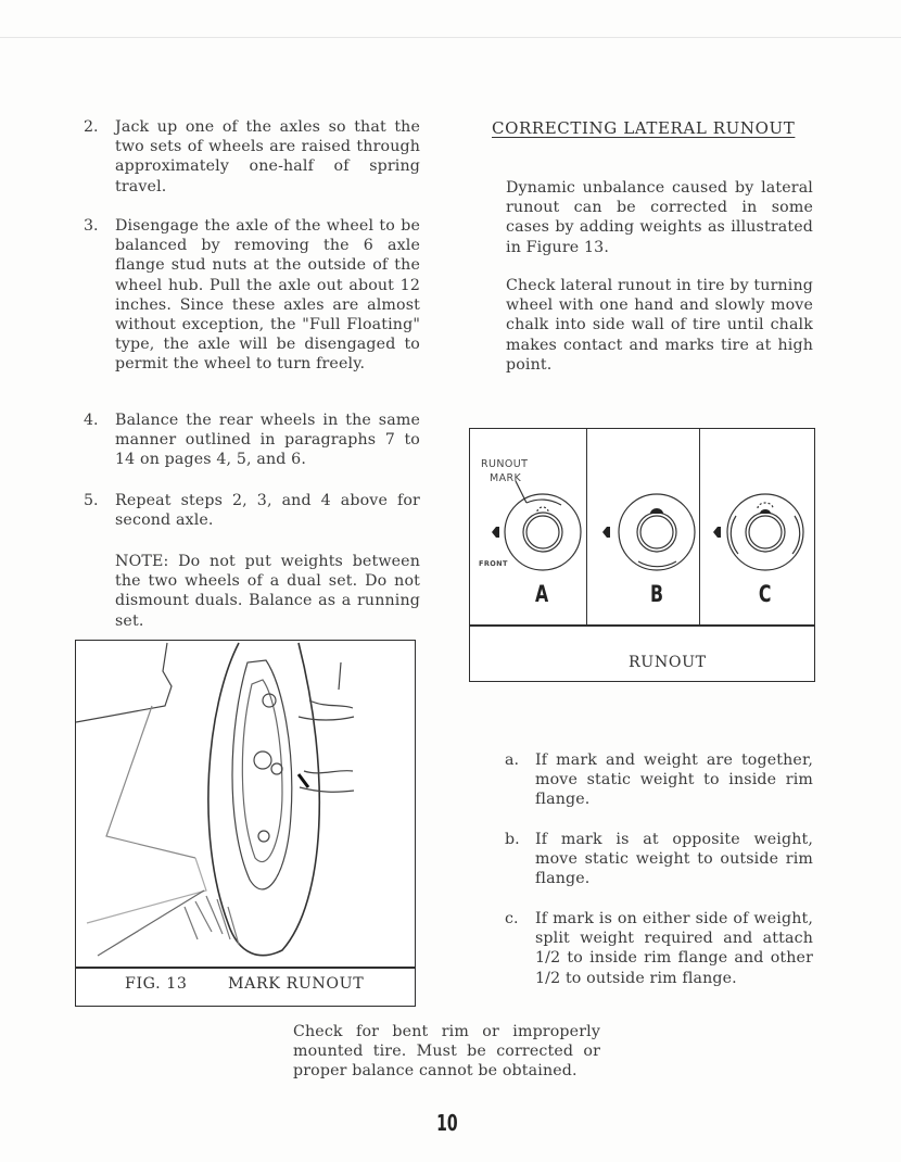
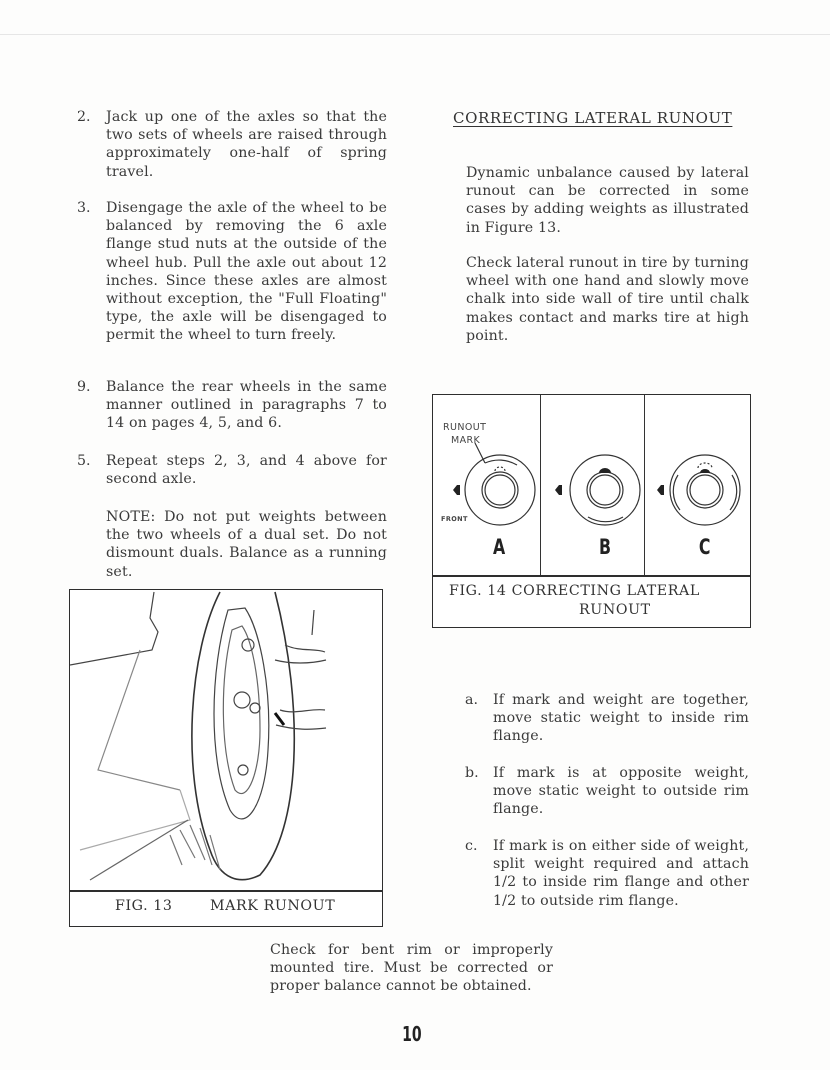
  2.
  Jack up one of the axles so that the two sets of wheels are raised through approximately one-half of spring travel.
  3.
  Disengage the axle of the wheel to be balanced by removing the 6 axle flange stud nuts at the outside of the wheel hub. Pull the axle out about 12 inches. Since these axles are almost without exception, the "Full Floating" type, the axle will be disengaged to permit the wheel to turn freely.
- 4.
+ 9.
  Balance the rear wheels in the same manner outlined in paragraphs 7 to 14 on pages 4, 5, and 6.
  5.
  Repeat steps 2, 3, and 4 above for second axle.
  NOTE: Do not put weights between the two wheels of a dual set. Do not dismount duals. Balance as a running set.
  FIG. 13
  MARK RUNOUT
  CORRECTING LATERAL RUNOUT
  Dynamic unbalance caused by lateral runout can be corrected in some cases by adding weights as illustrated in Figure 13.
  Check lateral runout in tire by turning wheel with one hand and slowly move chalk into side wall of tire until chalk makes contact and marks tire at high point.
  RUNOUT
  MARK
  FRONT
  A
  B
  C
+ FIG. 14 CORRECTING LATERAL
  RUNOUT
  a.
  If mark and weight are together, move static weight to inside rim flange.
  b.
  If mark is at opposite weight, move static weight to outside rim flange.
  c.
  If mark is on either side of weight, split weight required and attach 1/2 to inside rim flange and other 1/2 to outside rim flange.
  Check for bent rim or improperly mounted tire. Must be corrected or proper balance cannot be obtained.
  10
